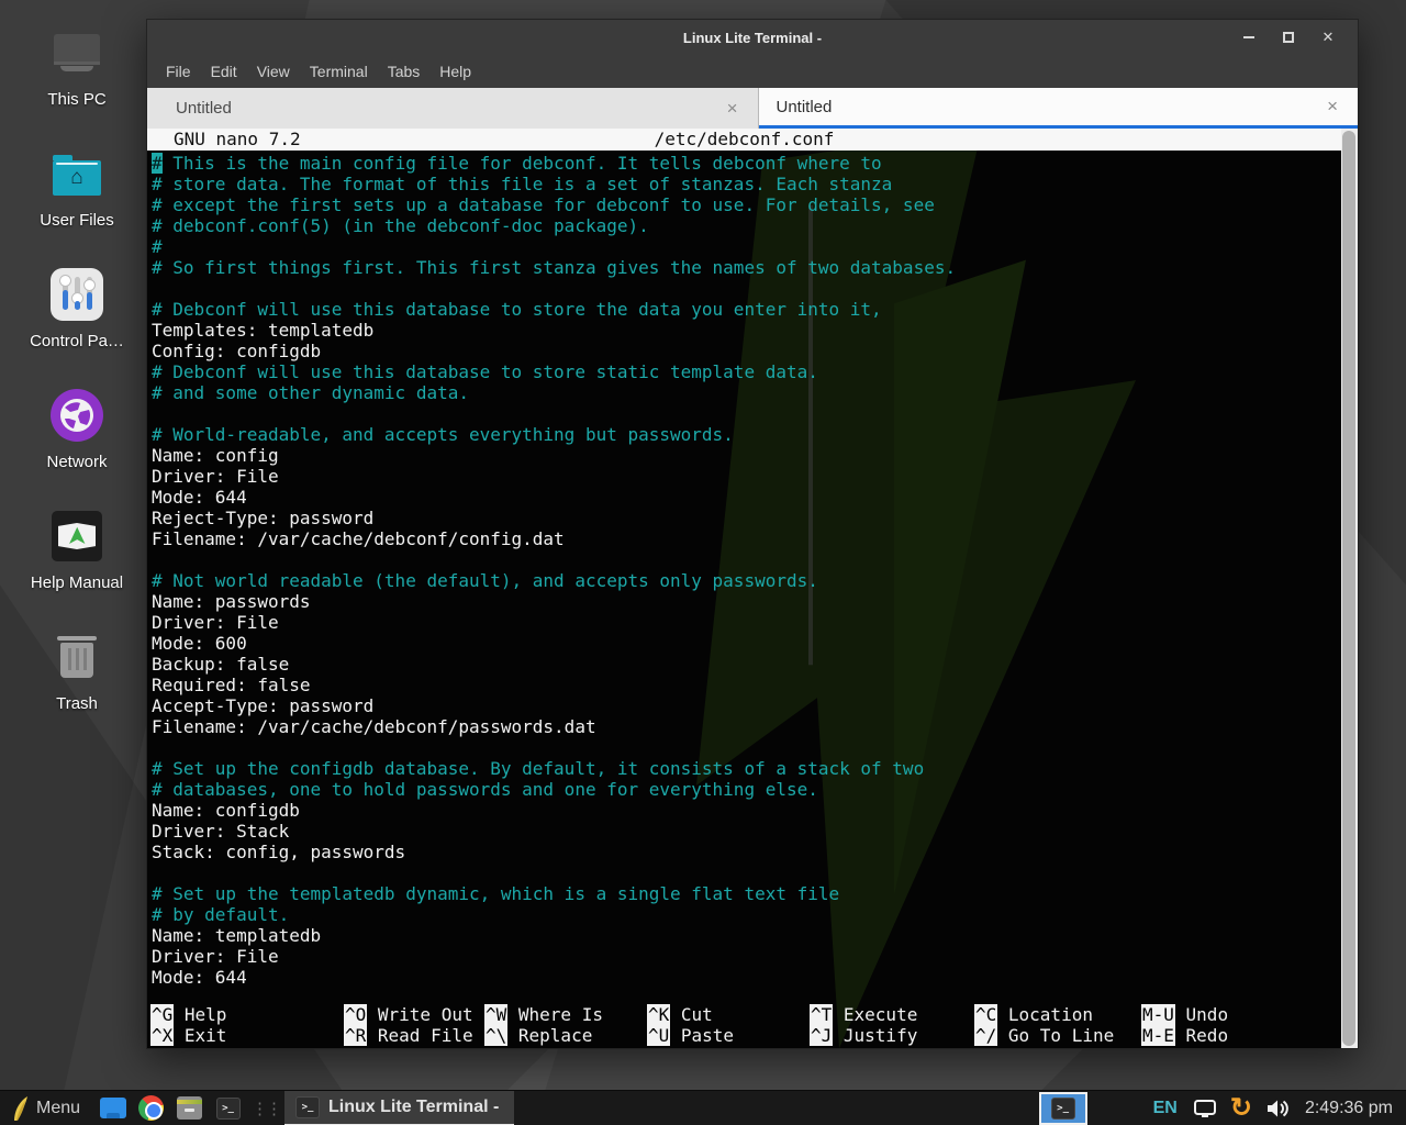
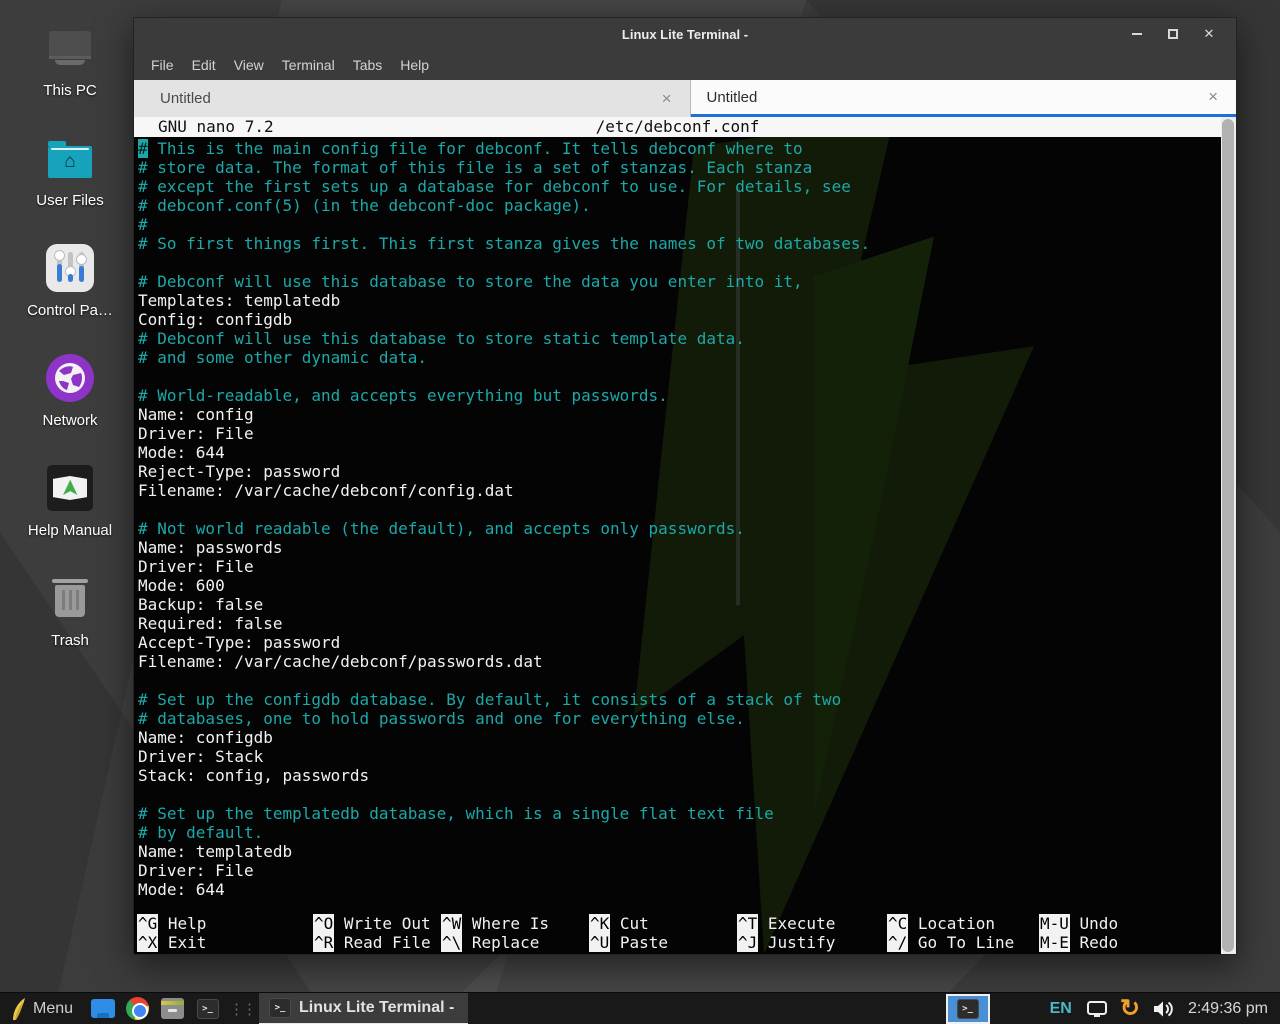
  This PC
  ⌂
  User Files
  Control Pa…
  Network
  Help Manual
  Trash
  Linux Lite Terminal -
  ✕
  File
  Edit
  View
  Terminal
  Tabs
  Help
  Untitled
  ×
  Untitled
  ×
  GNU nano 7.2
  /etc/debconf.conf
  # This is the main config file for debconf. It tells debconf where to
  # store data. The format of this file is a set of stanzas. Each stanza
  # except the first sets up a database for debconf to use. For details, see
  # debconf.conf(5) (in the debconf-doc package).
  #
  # So first things first. This first stanza gives the names of two databases.
  # Debconf will use this database to store the data you enter into it,
  Templates: templatedb
  Config: configdb
  # Debconf will use this database to store static template data.
  # and some other dynamic data.
  # World-readable, and accepts everything but passwords.
  Name: config
  Driver: File
  Mode: 644
  Reject-Type: password
  Filename: /var/cache/debconf/config.dat
  # Not world readable (the default), and accepts only passwords.
  Name: passwords
  Driver: File
  Mode: 600
  Backup: false
  Required: false
  Accept-Type: password
  Filename: /var/cache/debconf/passwords.dat
  # Set up the configdb database. By default, it consists of a stack of two
  # databases, one to hold passwords and one for everything else.
  Name: configdb
  Driver: Stack
  Stack: config, passwords
- # Set up the templatedb dynamic, which is a single flat text file
+ # Set up the templatedb database, which is a single flat text file
  # by default.
  Name: templatedb
  Driver: File
  Mode: 644
  ^G Help
  ^O Write Out
  ^W Where Is
  ^K Cut
  ^T Execute
  ^C Location
  M-U Undo
  ^X Exit
  ^R Read File
  ^\ Replace
  ^U Paste
  ^J Justify
  ^/ Go To Line
  M-E Redo
  Menu
  >_
  ⋮⋮
  >_
  Linux Lite Terminal -
  >_
  EN
  ↻
  2:49:36 pm
